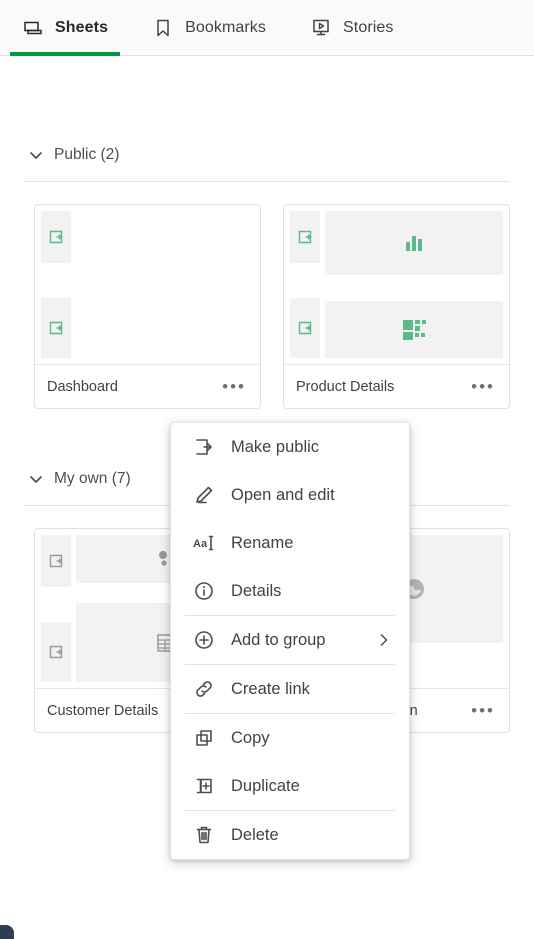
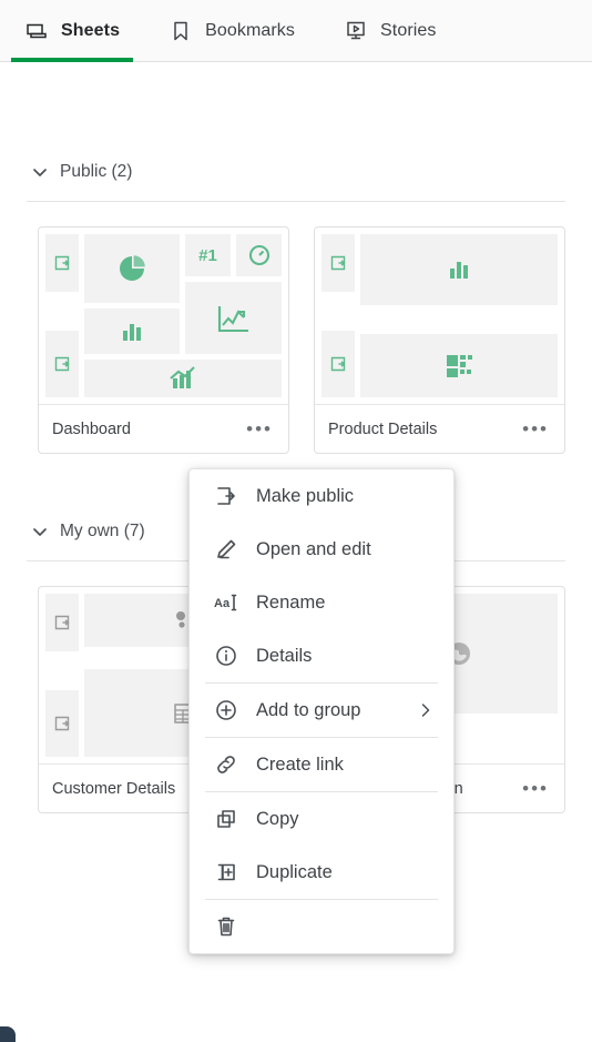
  Sheets
  Bookmarks
  Stories
  Public (2)
+ #1
  Dashboard
  •••
  Product Details
  •••
  My own (7)
  Customer Details
  •••
  Make public
  Open and edit
  Aa
  Rename
  Details
  Add to group
  Create link
  Copy
  Duplicate
- Delete
